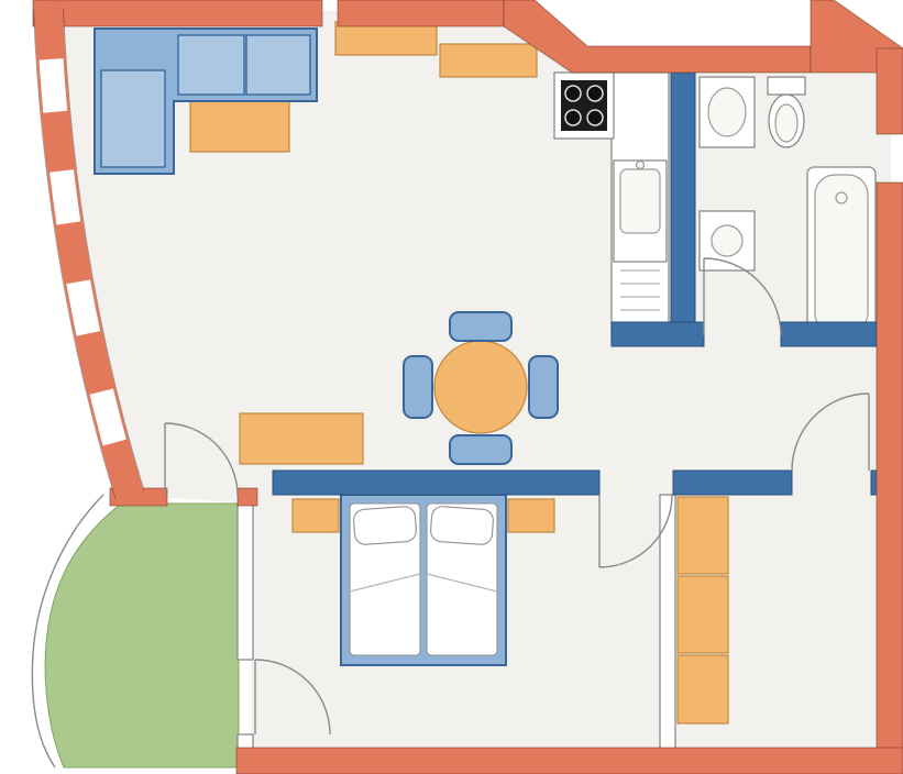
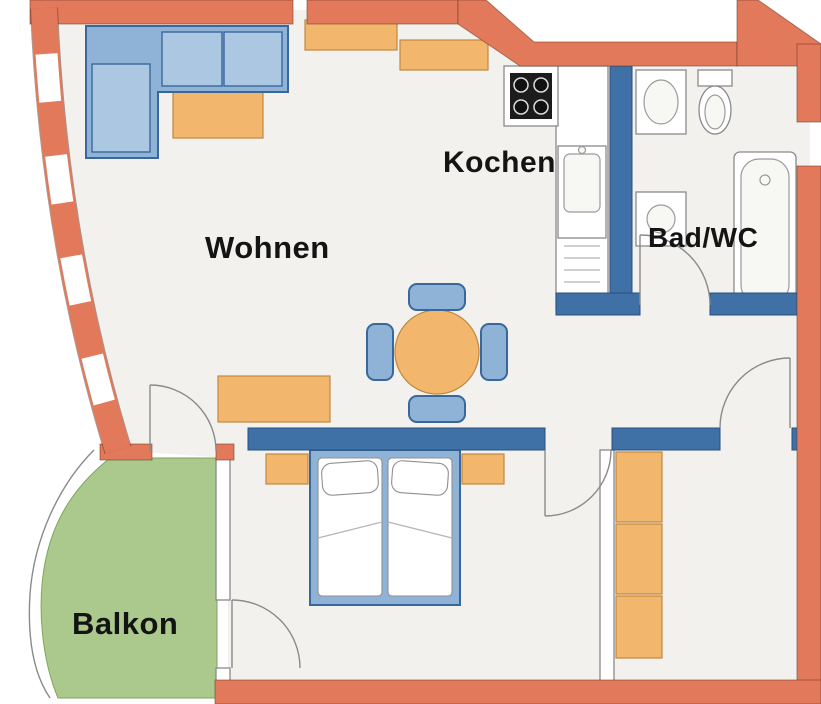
+ Wohnen
+ Kochen
+ Bad/WC
+ Balkon
